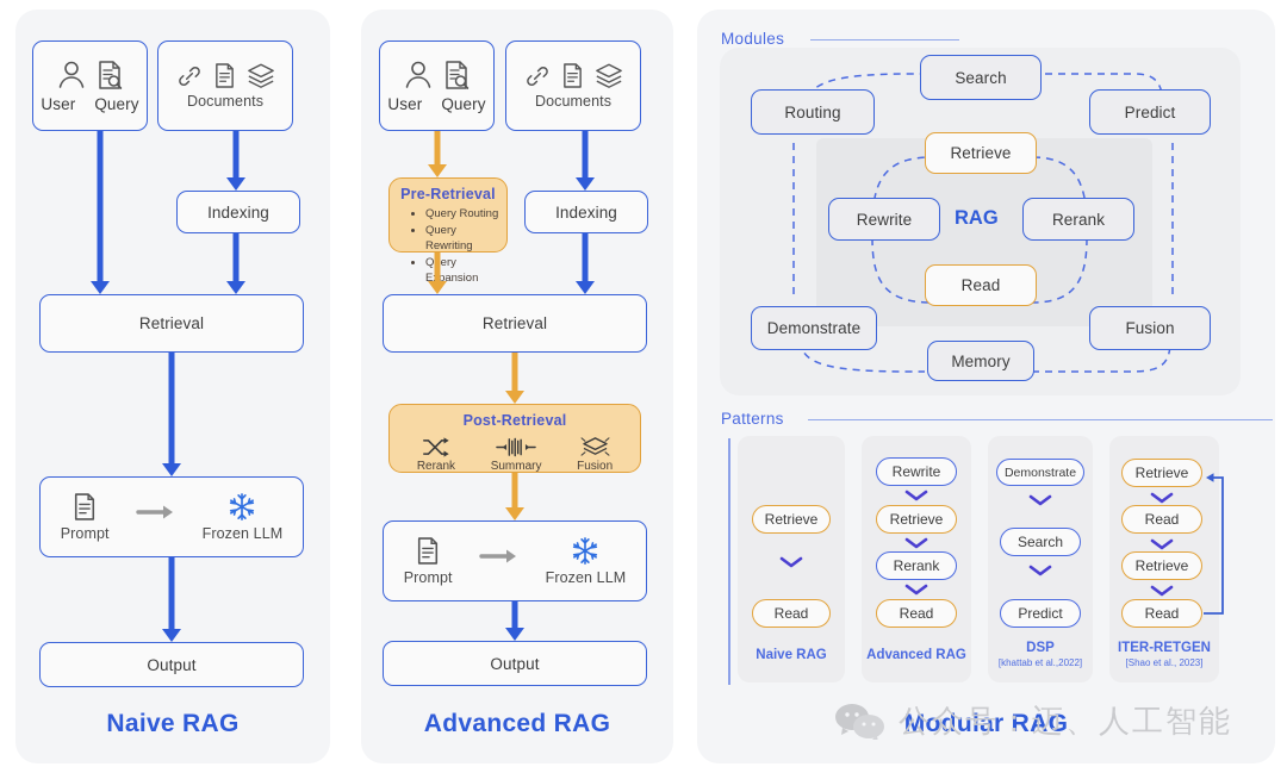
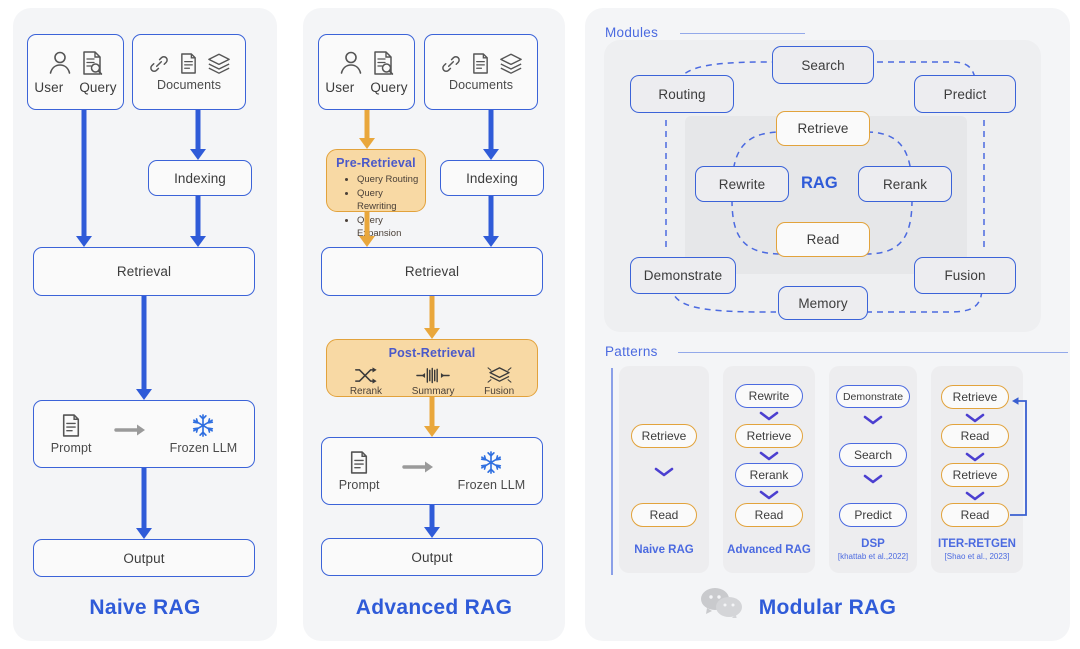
  User
  Query
  Documents
  Indexing
  Retrieval
  Prompt
  Frozen LLM
  Output
  Naive RAG
  User
  Query
  Documents
  Pre-Retrieval
  Query Routing
  Query Rewriting
  Qery Epansion
  Indexing
  Retrieval
  Post-Retrieval
  Rerank
  Summary
  Fusion
  Prompt
  Frozen LLM
  Output
  Advanced RAG
  Modules
  Search
  Routing
  Predict
  Retrieve
  Rewrite
  RAG
  Rerank
  Read
  Demonstrate
  Fusion
  Memory
  Patterns
  Retrieve
  Read
  Naive RAG
  Rewrite
  Retrieve
  Rerank
  Read
  Advanced RAG
  Demonstrate
  Search
  Predict
  DSP
  [khattab et al.,2022]
  Retrieve
  Read
  Retrieve
  Read
  ITER-RETGEN
  [Shao et al., 2023]
  Modular RAG
- 公众号：迈、人工智能
